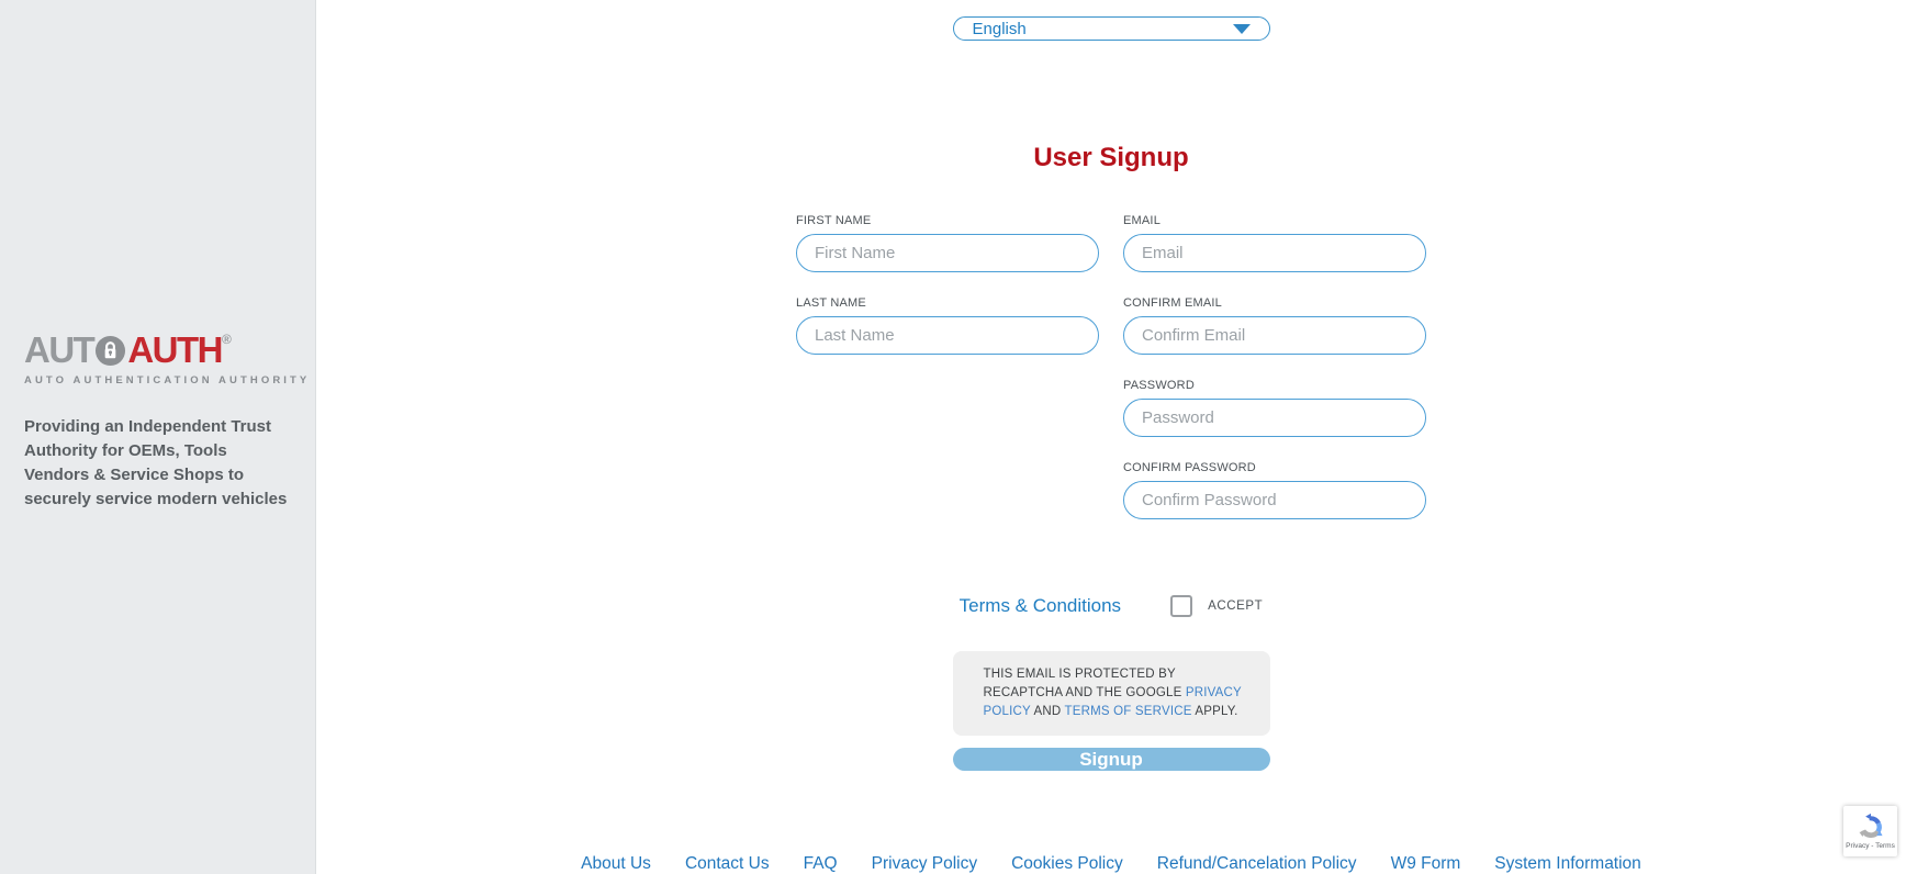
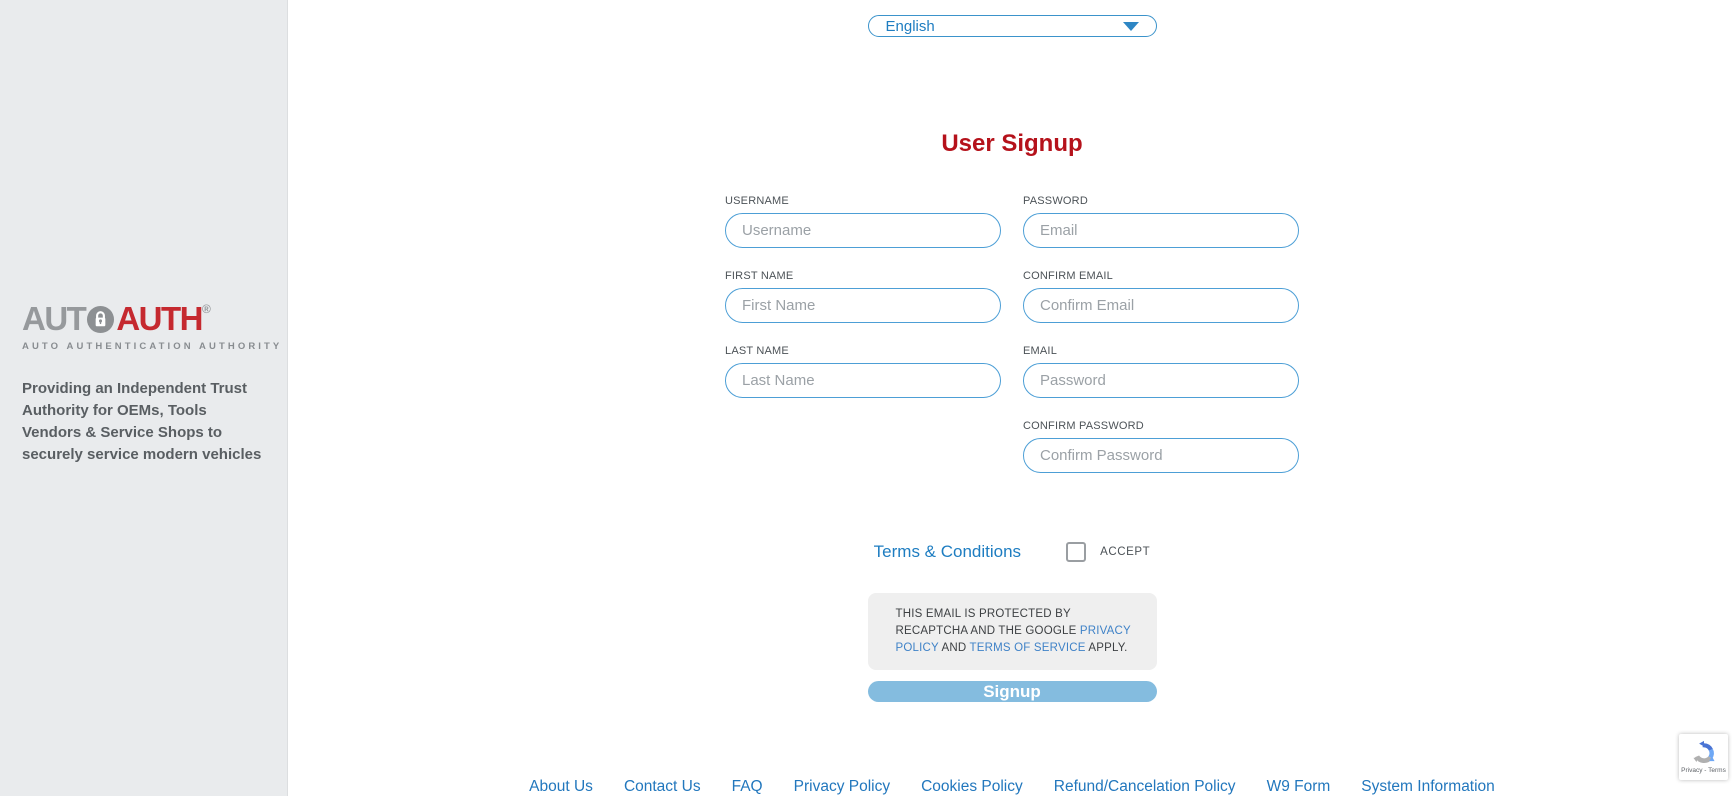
  AUT
  AUTH
  ®
  AUTO AUTHENTICATION AUTHORITY
  Providing an Independent Trust Authority for OEMs, Tools Vendors & Service Shops to securely service modern vehicles
  English
  User Signup
+ USERNAME
+ Username
  FIRST NAME
  First Name
  LAST NAME
  Last Name
- EMAIL
+ PASSWORD
  Email
  CONFIRM EMAIL
  Confirm Email
- PASSWORD
+ EMAIL
  Password
  CONFIRM PASSWORD
  Confirm Password
  Terms & Conditions
  ACCEPT
  THIS EMAIL IS PROTECTED BY RECAPTCHA AND THE GOOGLE PRIVACY POLICY AND TERMS OF SERVICE APPLY.
  Signup
  About Us
  Contact Us
  FAQ
  Privacy Policy
  Cookies Policy
  Refund/Cancelation Policy
  W9 Form
  System Information
